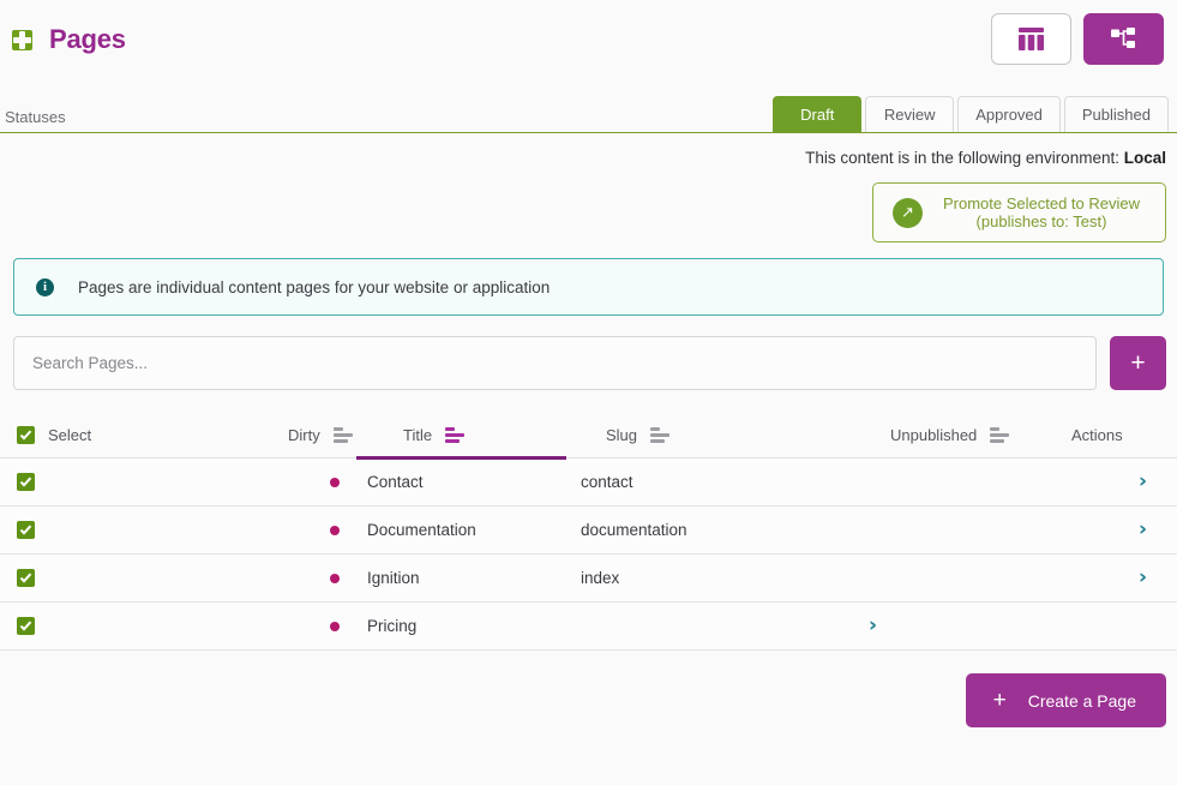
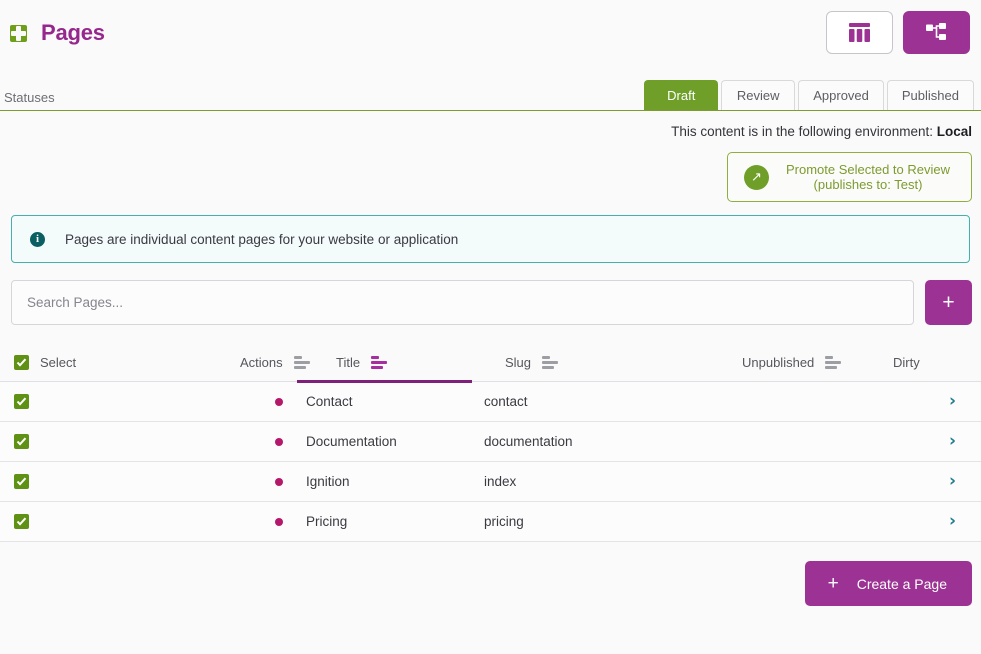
  Pages
  Statuses
  Draft
  Review
  Approved
  Published
  This content is in the following environment: Local
  ↗
  Promote Selected to Review
  (publishes to: Test)
  i
  Pages are individual content pages for your website or application
  Search Pages...
  +
  Select
- Dirty
+ Actions
  Title
  Slug
  Unpublished
- Actions
+ Dirty
  Contact
  contact
  ›
  Documentation
  documentation
  ›
  Ignition
  index
  ›
  Pricing
+ pricing
  ›
  +
  Create a Page
